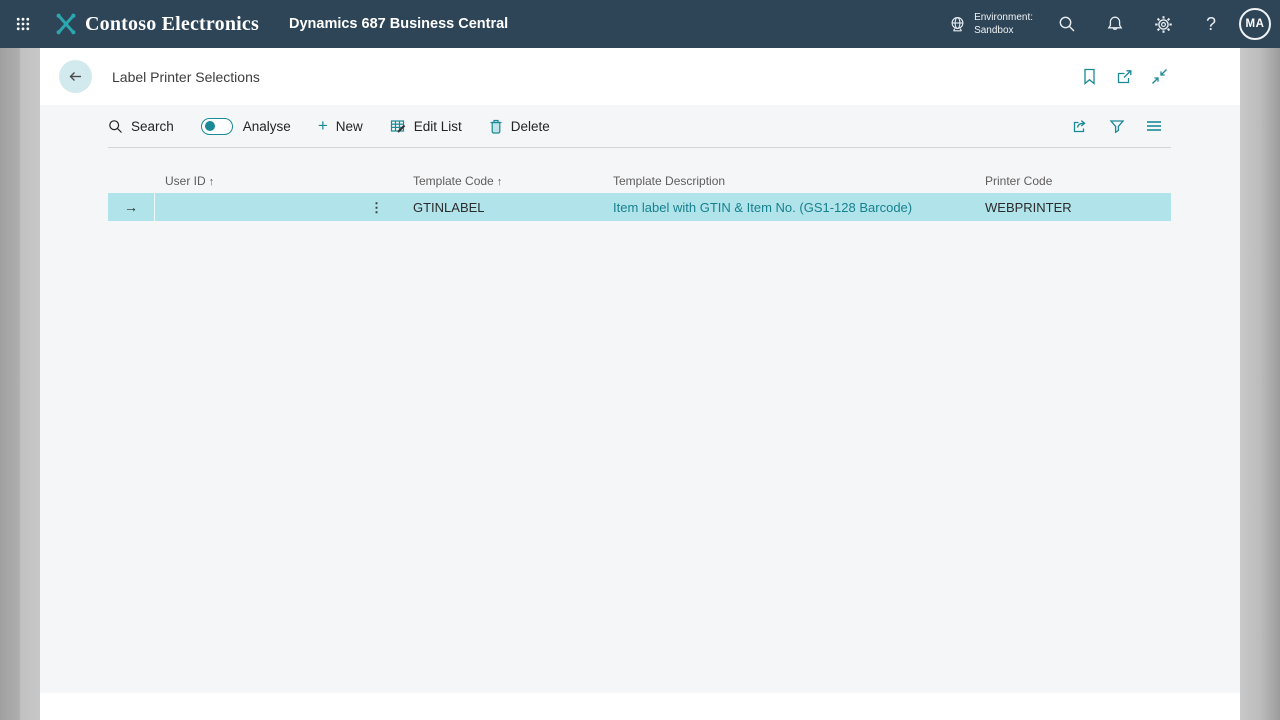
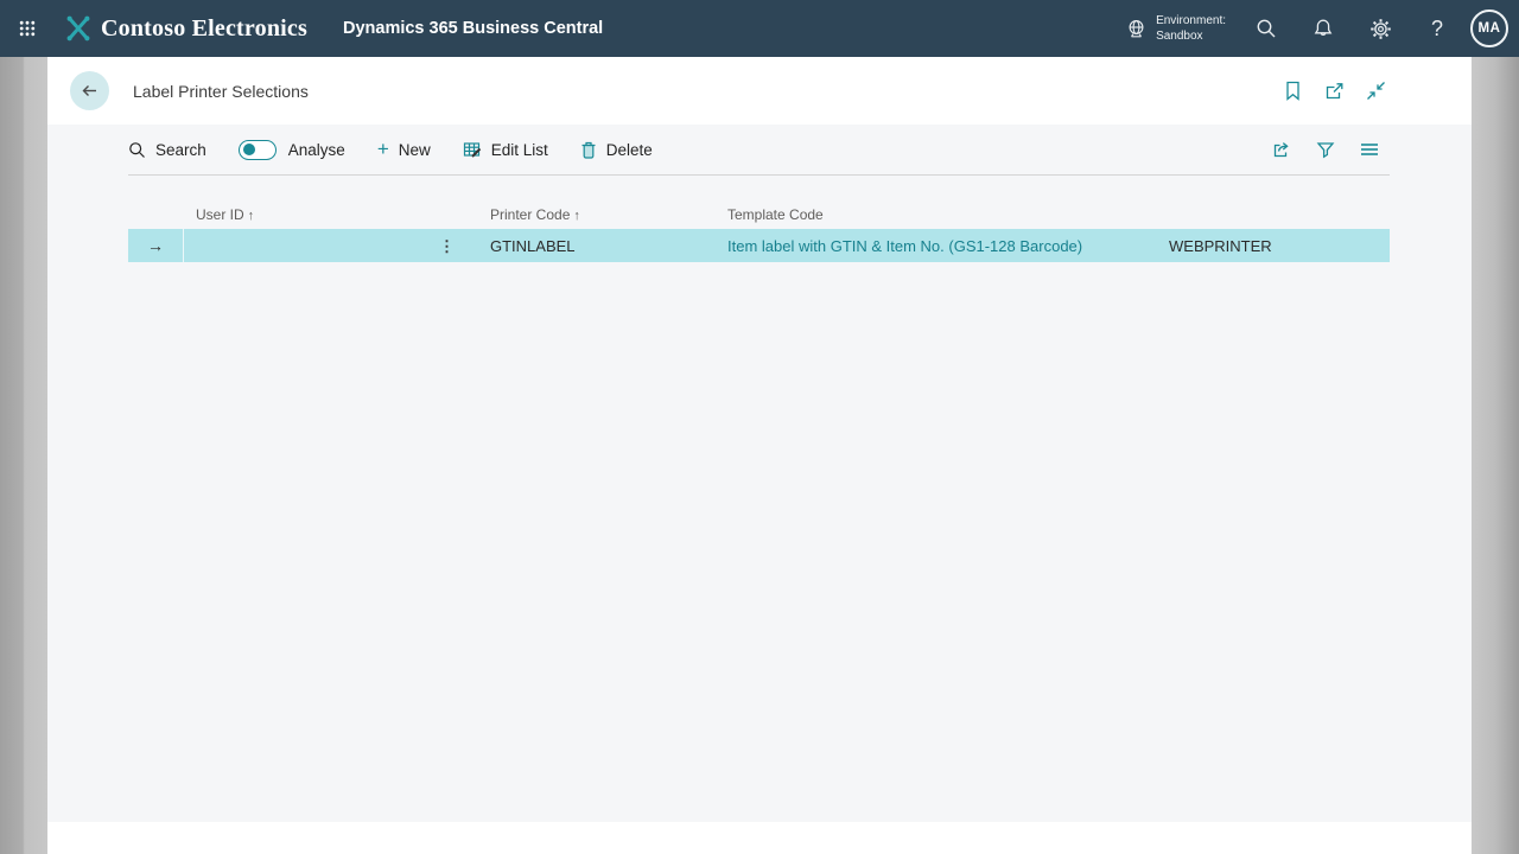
  Contoso Electronics
- Dynamics 687 Business Central
+ Dynamics 365 Business Central
  Environment:
  Sandbox
  ?
  MA
  Label Printer Selections
  Search
  Analyse
  +
  New
  Edit List
  Delete
  User ID ↑
- Template Code ↑
+ Printer Code ↑
- Template Description
- Printer Code
+ Template Code
  →
  ⋮
  GTINLABEL
  Item label with GTIN & Item No. (GS1-128 Barcode)
  WEBPRINTER
